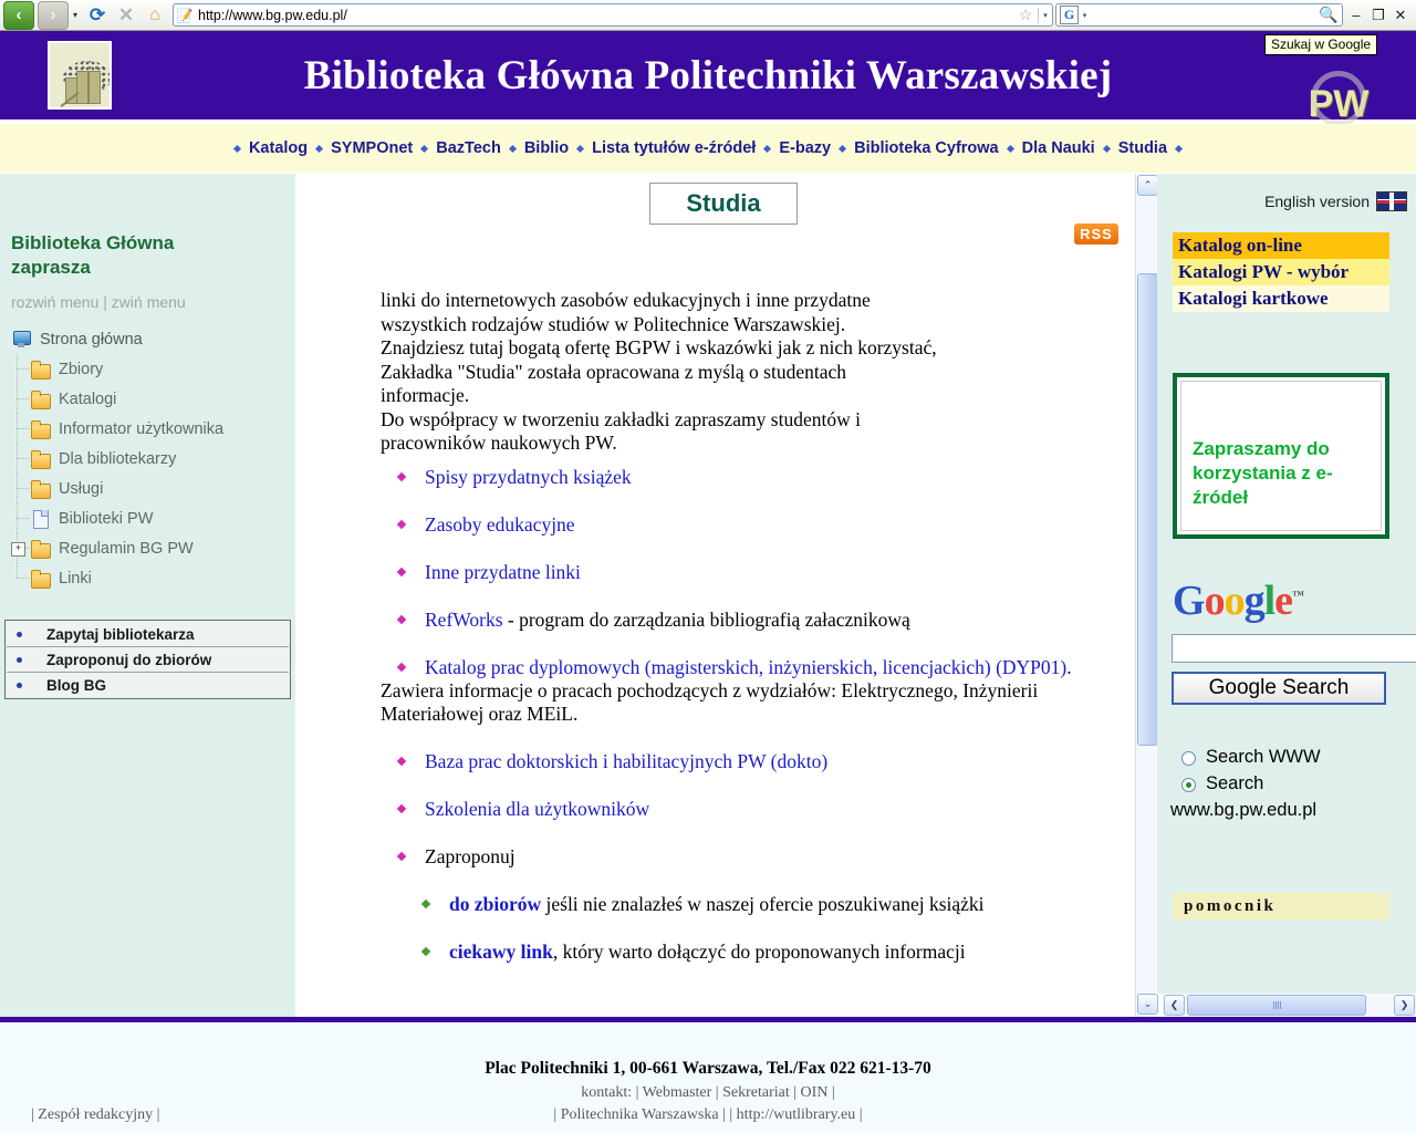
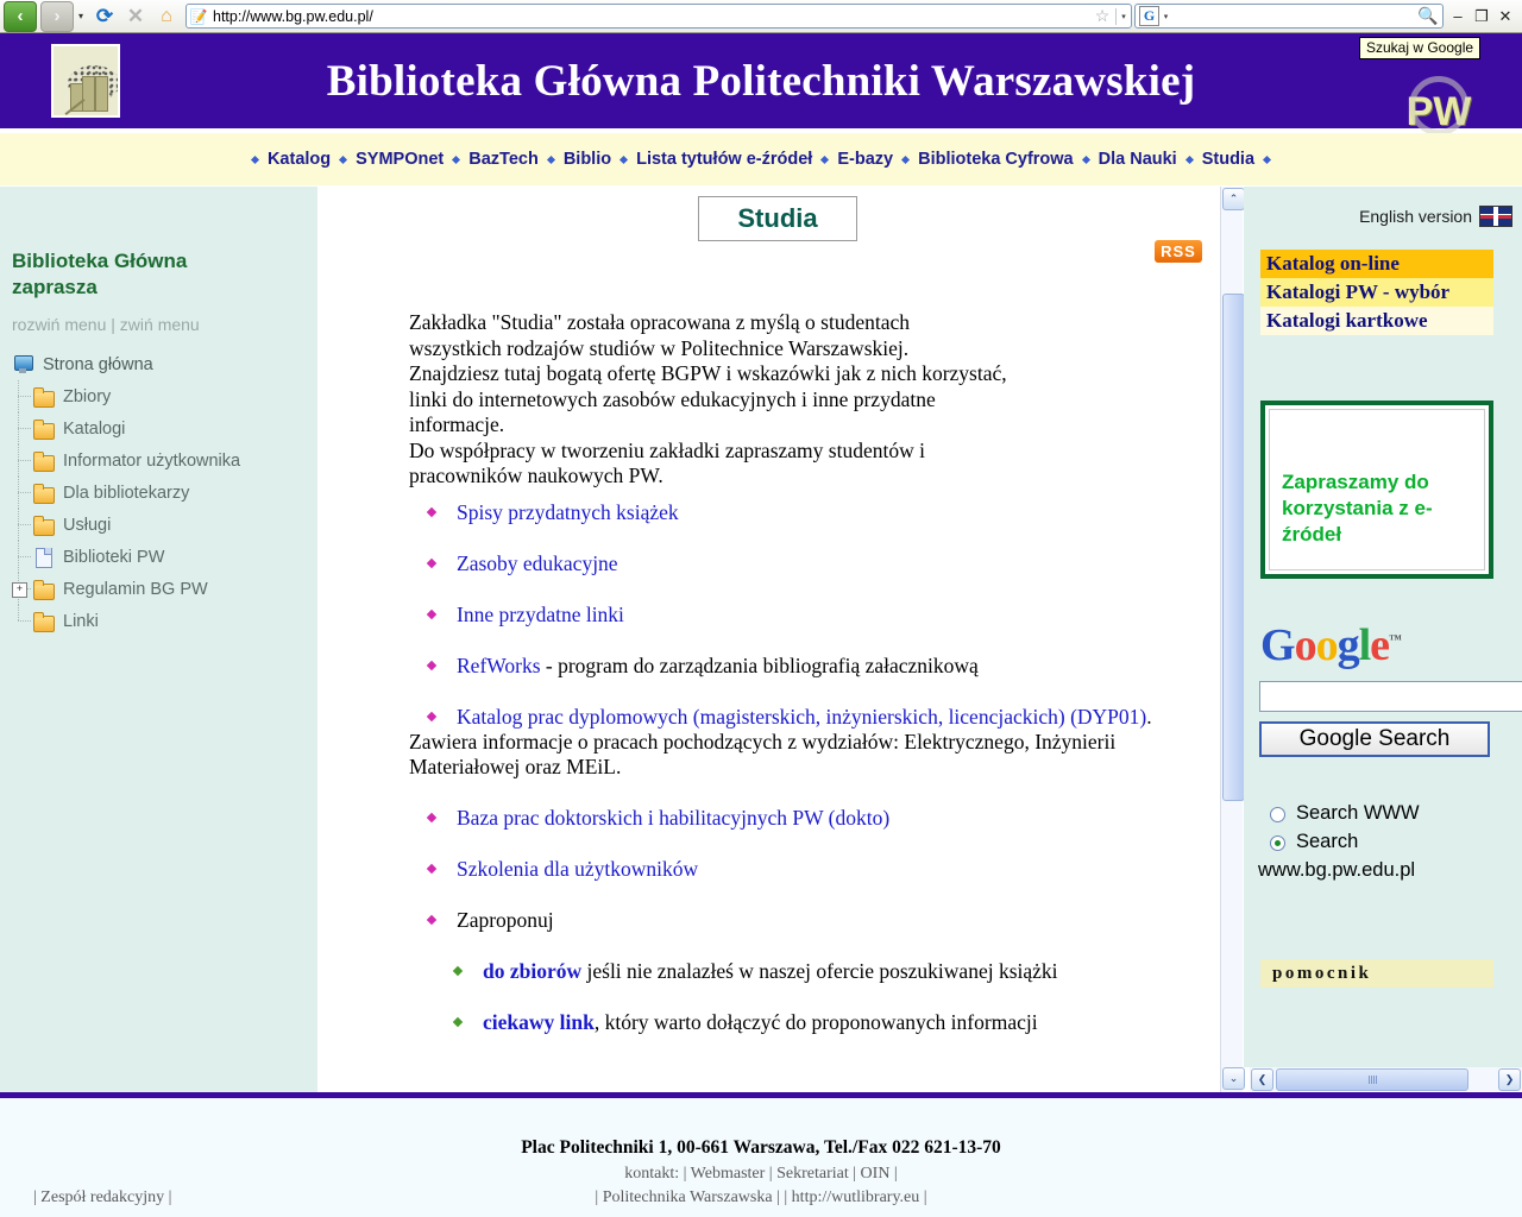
  ‹
  ›
  ▾
  ⟳
  ✕
  ⌂
  📝
  http://www.bg.pw.edu.pl/
  ☆
  G
  🔍
  –
  ❐
  ✕
  Szukaj w Google
  Biblioteka Główna Politechniki Warszawskiej
  PW
  Katalog
  SYMPOnet
  BazTech
  Biblio
  Lista tytułów e-źródeł
  E-bazy
  Biblioteka Cyfrowa
  Dla Nauki
  Studia
  Biblioteka Główna zaprasza
  rozwiń menu | zwiń menu
  Strona główna
  Zbiory
  Katalogi
  Informator użytkownika
  Dla bibliotekarzy
  Usługi
  Biblioteki PW
  +
  Regulamin BG PW
  Linki
- Zapytaj bibliotekarza
- Zaproponuj do zbiorów
- Blog BG
  Studia
  RSS
- linki do internetowych zasobów edukacyjnych i inne przydatne
+ Zakładka "Studia" została opracowana z myślą o studentach
  wszystkich rodzajów studiów w Politechnice Warszawskiej.
  Znajdziesz tutaj bogatą ofertę BGPW i wskazówki jak z nich korzystać,
- Zakładka "Studia" została opracowana z myślą o studentach
+ linki do internetowych zasobów edukacyjnych i inne przydatne
  informacje.
  Do współpracy w tworzeniu zakładki zapraszamy studentów i
  pracowników naukowych PW.
  Spisy przydatnych książek
  Zasoby edukacyjne
  Inne przydatne linki
  RefWorks - program do zarządzania bibliografią załacznikową
  Katalog prac dyplomowych (magisterskich, inżynierskich, licencjackich) (DYP01). Zawiera informacje o pracach pochodzących z wydziałów: Elektrycznego, Inżynierii Materiałowej oraz MEiL.
  Baza prac doktorskich i habilitacyjnych PW (dokto)
  Szkolenia dla użytkowników
  Zaproponuj
  do zbiorów jeśli nie znalazłeś w naszej ofercie poszukiwanej książki
  ciekawy link, który warto dołączyć do proponowanych informacji
  ⌃
  ⌄
  English version
  Katalog on-line
  Katalogi PW - wybór
  Katalogi kartkowe
  Zapraszamy do korzystania z e-źródeł
  Google™
  Google Search
  Search WWW
  Search
  www.bg.pw.edu.pl
  pomocnik
  ❮
  ❯
  Plac Politechniki 1, 00-661 Warszawa, Tel./Fax 022 621-13-70
  kontakt: | Webmaster | Sekretariat | OIN |
  | Politechnika Warszawska | | http://wutlibrary.eu |
  | Zespół redakcyjny |
